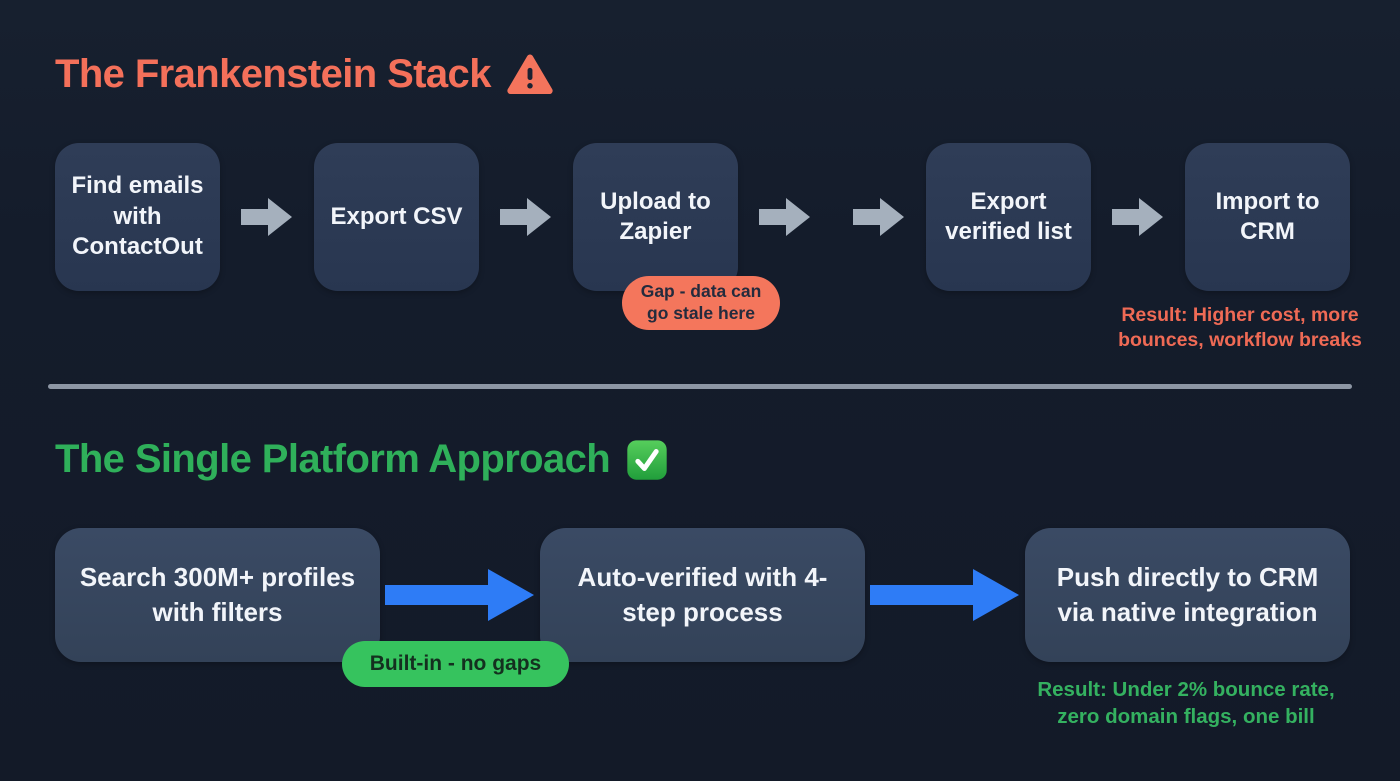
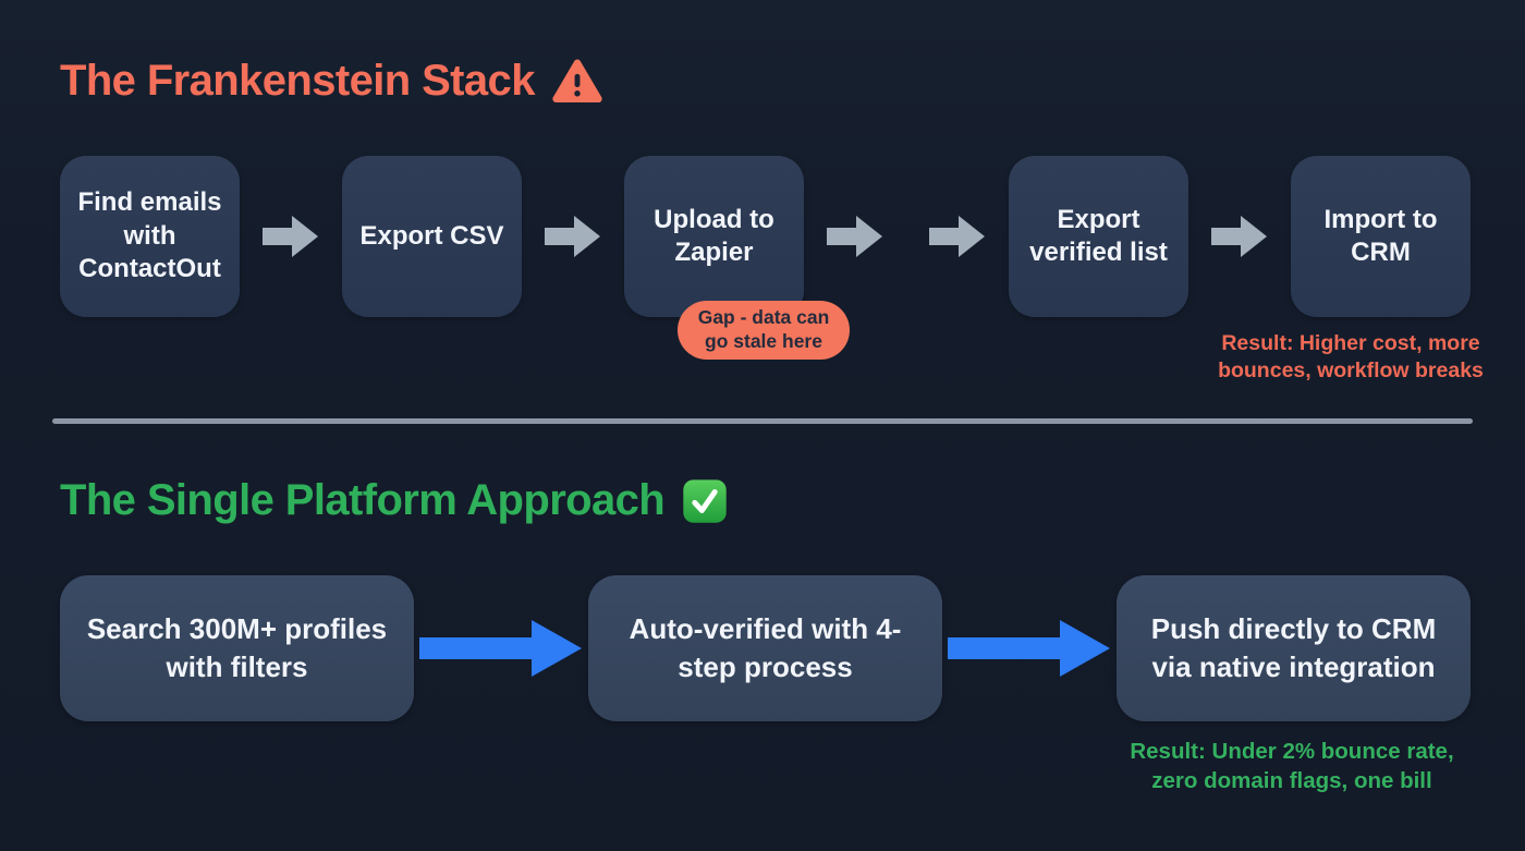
  The Frankenstein Stack
  Find emails with ContactOut
  Export CSV
  Upload to Zapier
  Export verified list
  Import to CRM
  Gap - data can go stale here
  Result: Higher cost, more bounces, workflow breaks
  The Single Platform Approach
  Search 300M+ profiles with filters
  Auto-verified with 4-step process
  Push directly to CRM via native integration
- Built-in - no gaps
  Result: Under 2% bounce rate, zero domain flags, one bill
